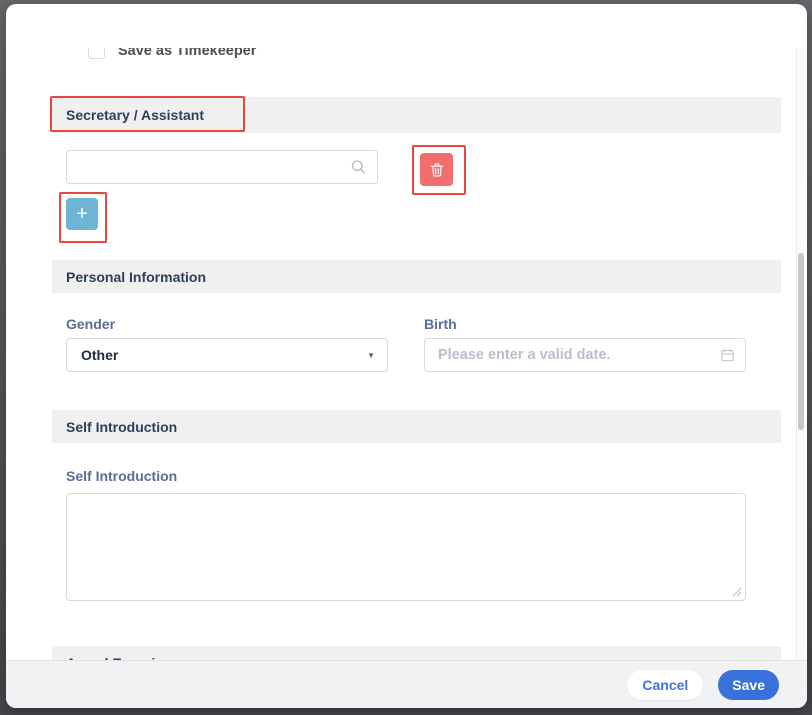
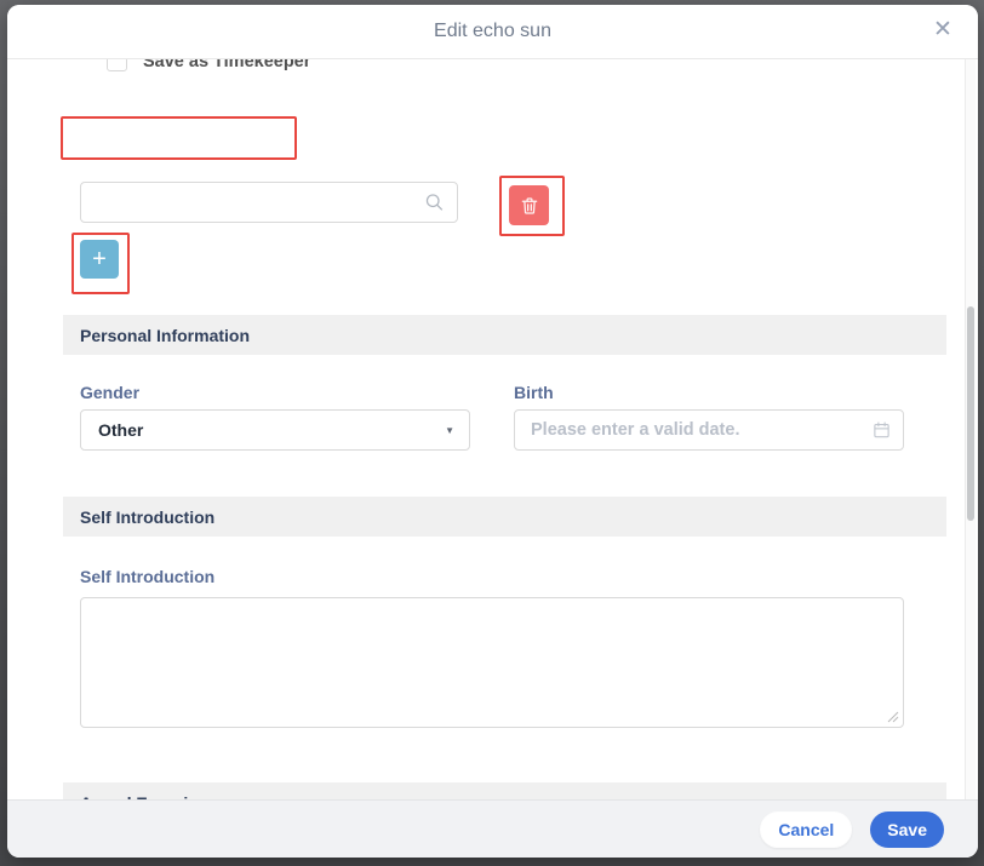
+ Edit echo sun
+ ✕
  Save as Timekeeper
- Secretary / Assistant
  +
  Personal Information
  Gender
  Other
  ▼
  Birth
  Please enter a valid date.
  Self Introduction
  Self Introduction
  Cancel
  Save
